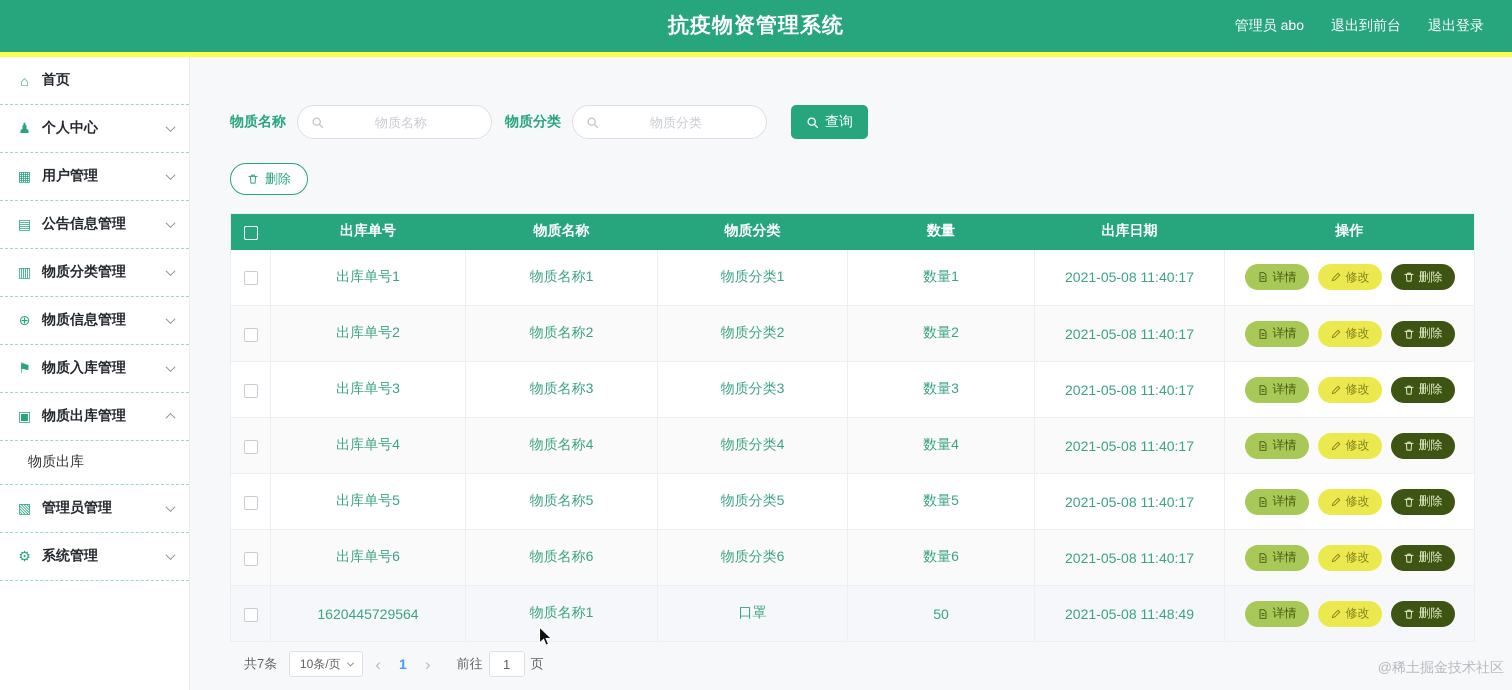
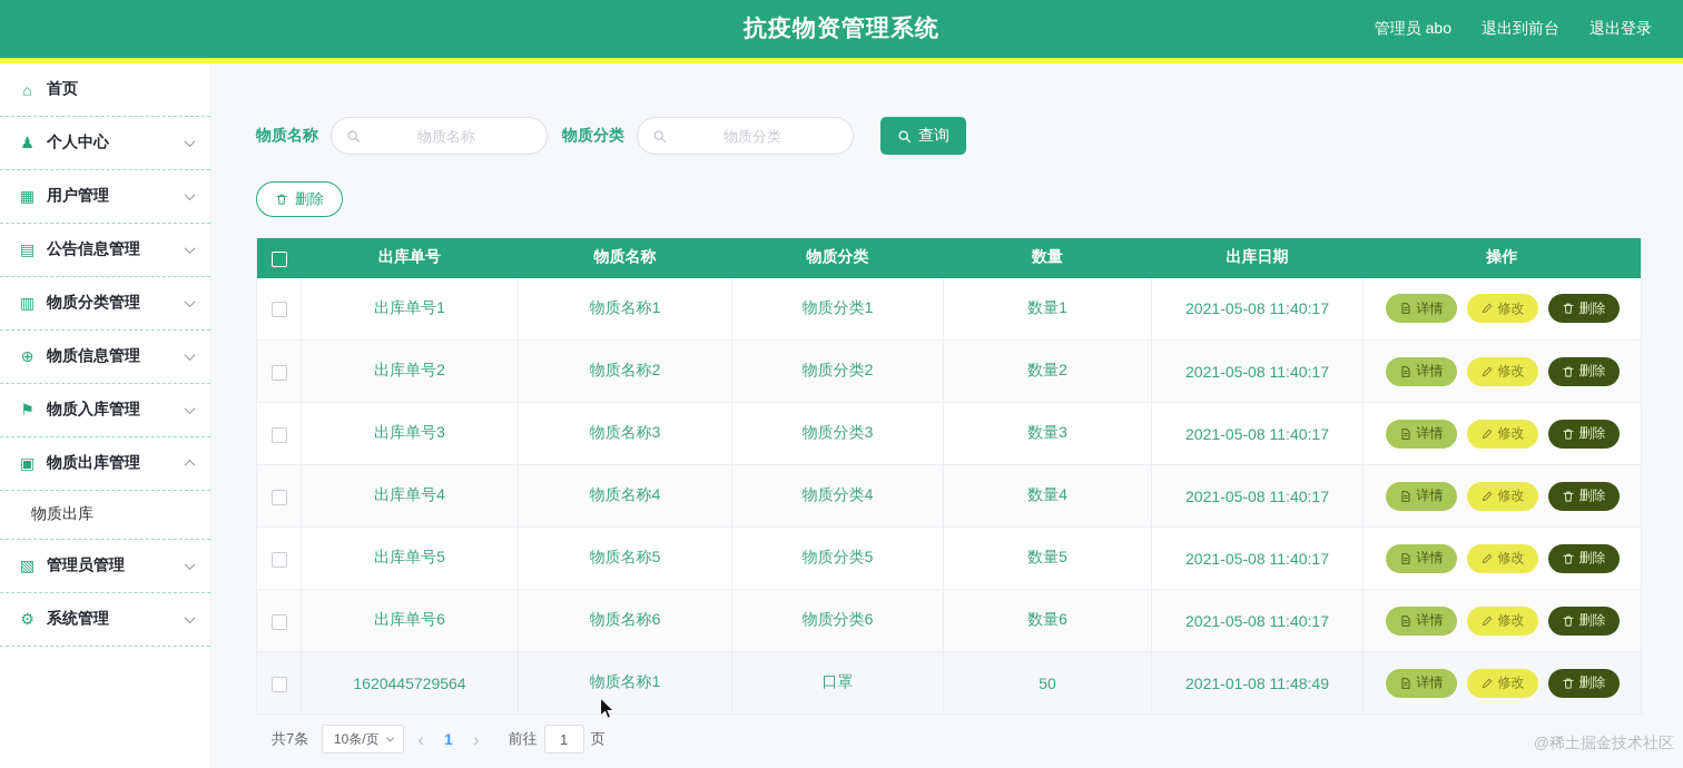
  抗疫物资管理系统
  管理员 abo
  退出到前台
  退出登录
  ⌂
  首页
  ♟
  个人中心
  ▦
  用户管理
  ▤
  公告信息管理
  ▥
  物质分类管理
  ⊕
  物质信息管理
  ⚑
  物质入库管理
  ▣
  物质出库管理
  物质出库
  ▧
  管理员管理
  ⚙
  系统管理
  物质名称
  物质名称
  物质分类
  物质分类
  查询
  删除
  	出库单号	物质名称	物质分类	数量	出库日期	操作
  	出库单号1	物质名称1	物质分类1	数量1	2021-05-08 11:40:17	详情 修改 删除
  	出库单号2	物质名称2	物质分类2	数量2	2021-05-08 11:40:17	详情 修改 删除
  	出库单号3	物质名称3	物质分类3	数量3	2021-05-08 11:40:17	详情 修改 删除
  	出库单号4	物质名称4	物质分类4	数量4	2021-05-08 11:40:17	详情 修改 删除
  	出库单号5	物质名称5	物质分类5	数量5	2021-05-08 11:40:17	详情 修改 删除
  	出库单号6	物质名称6	物质分类6	数量6	2021-05-08 11:40:17	详情 修改 删除
- 	1620445729564	物质名称1	口罩	50	2021-05-08 11:48:49	详情 修改 删除
+ 	1620445729564	物质名称1	口罩	50	2021-01-08 11:48:49	详情 修改 删除
  共7条
  10条/页
  ‹
  1
  ›
  前往
  1
  页
  @稀土掘金技术社区
